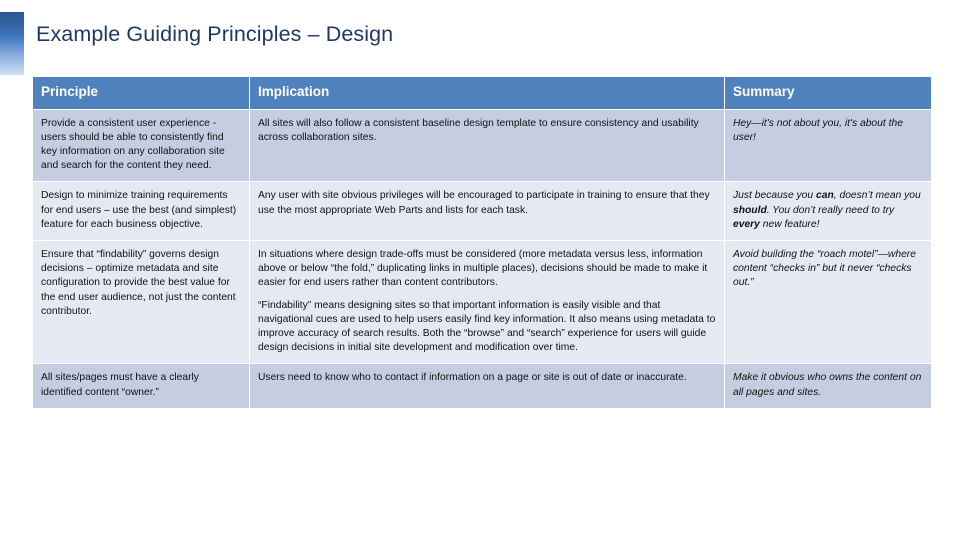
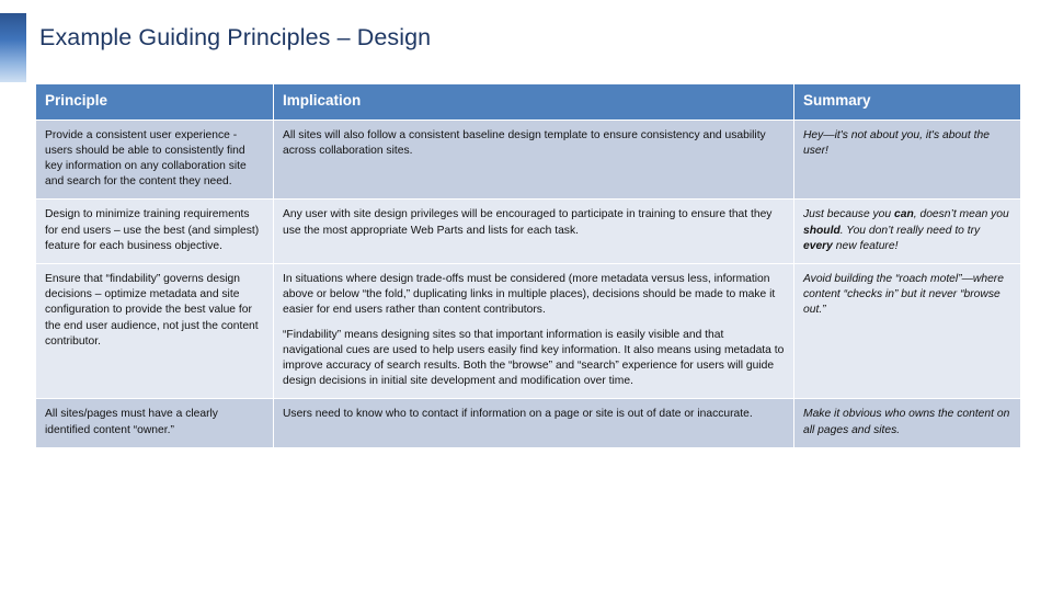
  Example Guiding Principles – Design
  Principle	Implication	Summary
  Provide a consistent user experience - users should be able to consistently find key information on any collaboration site and search for the content they need.	All sites will also follow a consistent baseline design template to ensure consistency and usability across collaboration sites.	Hey—it's not about you, it's about the user!
- Design to minimize training requirements for end users – use the best (and simplest) feature for each business objective.	Any user with site obvious privileges will be encouraged to participate in training to ensure that they use the most appropriate Web Parts and lists for each task.	Just because you can, doesn’t mean you should. You don’t really need to try every new feature!
+ Design to minimize training requirements for end users – use the best (and simplest) feature for each business objective.	Any user with site design privileges will be encouraged to participate in training to ensure that they use the most appropriate Web Parts and lists for each task.	Just because you can, doesn’t mean you should. You don’t really need to try every new feature!
- Ensure that “findability” governs design decisions – optimize metadata and site configuration to provide the best value for the end user audience, not just the content contributor.	In situations where design trade-offs must be considered (more metadata versus less, information above or below “the fold,” duplicating links in multiple places), decisions should be made to make it easier for end users rather than content contributors. “Findability” means designing sites so that important information is easily visible and that navigational cues are used to help users easily find key information. It also means using metadata to improve accuracy of search results. Both the “browse” and “search” experience for users will guide design decisions in initial site development and modification over time.	Avoid building the “roach motel”—where content “checks in” but it never “checks out.”
+ Ensure that “findability” governs design decisions – optimize metadata and site configuration to provide the best value for the end user audience, not just the content contributor.	In situations where design trade-offs must be considered (more metadata versus less, information above or below “the fold,” duplicating links in multiple places), decisions should be made to make it easier for end users rather than content contributors. “Findability” means designing sites so that important information is easily visible and that navigational cues are used to help users easily find key information. It also means using metadata to improve accuracy of search results. Both the “browse” and “search” experience for users will guide design decisions in initial site development and modification over time.	Avoid building the “roach motel”—where content “checks in” but it never “browse out.”
  All sites/pages must have a clearly identified content “owner.”	Users need to know who to contact if information on a page or site is out of date or inaccurate.	Make it obvious who owns the content on all pages and sites.
